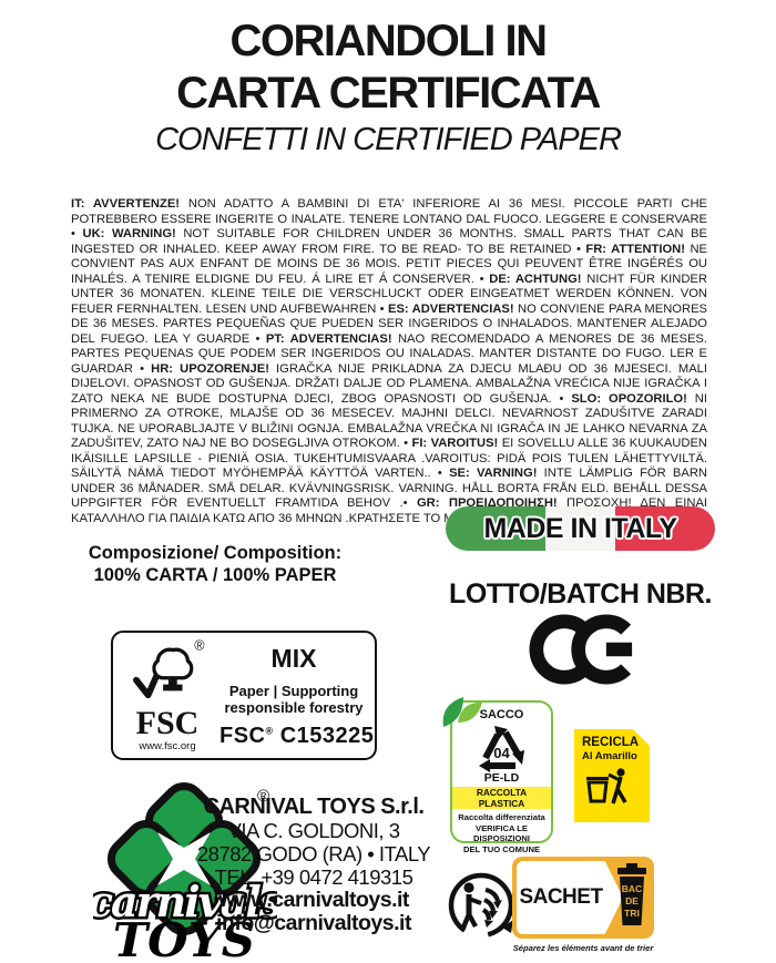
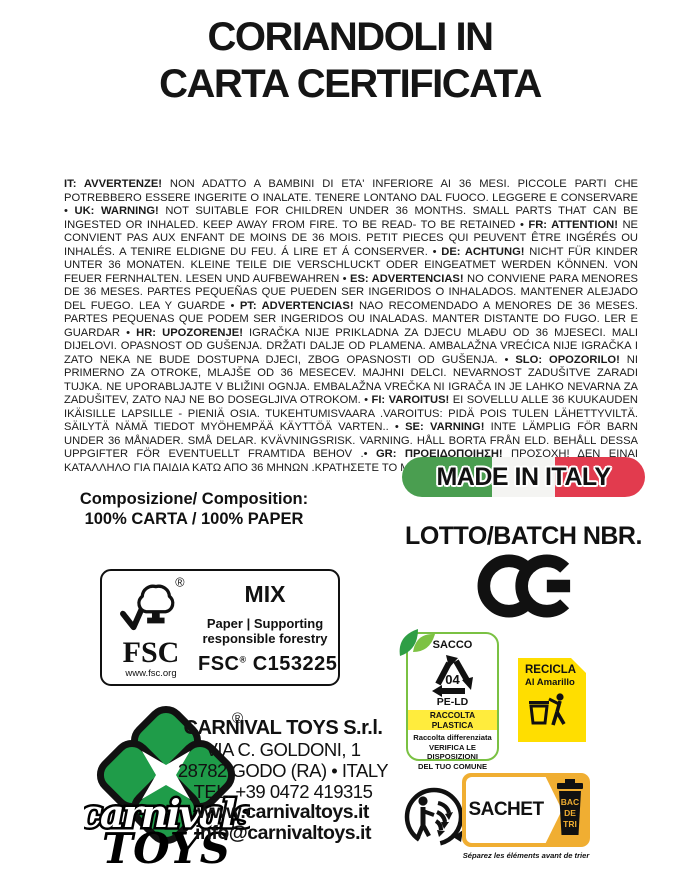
  CORIANDOLI IN
  CARTA CERTIFICATA
- CONFETTI IN CERTIFIED PAPER
  IT: AVVERTENZE! NON ADATTO A BAMBINI DI ETA' INFERIORE AI 36 MESI. PICCOLE PARTI CHE POTREBBERO ESSERE INGERITE O INALATE. TENERE LONTANO DAL FUOCO. LEGGERE E CONSERVARE • UK: WARNING! NOT SUITABLE FOR CHILDREN UNDER 36 MONTHS. SMALL PARTS THAT CAN BE INGESTED OR INHALED. KEEP AWAY FROM FIRE. TO BE READ- TO BE RETAINED • FR: ATTENTION! NE CONVIENT PAS AUX ENFANT DE MOINS DE 36 MOIS. PETIT PIECES QUI PEUVENT ÊTRE INGÉRÉS OU INHALÉS. A TENIRE ELDIGNE DU FEU. Á LIRE ET Á CONSERVER. • DE: ACHTUNG! NICHT FÜR KINDER UNTER 36 MONATEN. KLEINE TEILE DIE VERSCHLUCKT ODER EINGEATMET WERDEN KÖNNEN. VON FEUER FERNHALTEN. LESEN UND AUFBEWAHREN • ES: ADVERTENCIAS! NO CONVIENE PARA MENORES DE 36 MESES. PARTES PEQUEÑAS QUE PUEDEN SER INGERIDOS O INHALADOS. MANTENER ALEJADO DEL FUEGO. LEA Y GUARDE • PT: ADVERTENCIAS! NAO RECOMENDADO A MENORES DE 36 MESES. PARTES PEQUENAS QUE PODEM SER INGERIDOS OU INALADAS. MANTER DISTANTE DO FUGO. LER E GUARDAR • HR: UPOZORENJE! IGRAČKA NIJE PRIKLADNA ZA DJECU MLAĐU OD 36 MJESECI. MALI DIJELOVI. OPASNOST OD GUŠENJA. DRŽATI DALJE OD PLAMENA. AMBALAŽNA VREĆICA NIJE IGRAČKA I ZATO NEKA NE BUDE DOSTUPNA DJECI, ZBOG OPASNOSTI OD GUŠENJA. • SLO: OPOZORILO! NI PRIMERNO ZA OTROKE, MLAJŠE OD 36 MESECEV. MAJHNI DELCI. NEVARNOST ZADUŠITVE ZARADI TUJKA. NE UPORABLJAJTE V BLIŽINI OGNJA. EMBALAŽNA VREČKA NI IGRAČA IN JE LAHKO NEVARNA ZA ZADUŠITEV, ZATO NAJ NE BO DOSEGLJIVA OTROKOM. • FI: VAROITUS! EI SOVELLU ALLE 36 KUUKAUDEN IKÄISILLE LAPSILLE - PIENIÄ OSIA. TUKEHTUMISVAARA .VAROITUS: PIDÄ POIS TULEN LÄHETTYVILTÄ. SÄILYTÄ NÄMÄ TIEDOT MYÖHEMPÄÄ KÄYTTÖÄ VARTEN.. • SE: VARNING! INTE LÄMPLIG FÖR BARN UNDER 36 MÅNADER. SMÅ DELAR. KVÄVNINGSRISK. VARNING. HÅLL BORTA FRÅN ELD. BEHÅLL DESSA UPPGIFTER FÖR EVENTUELLT FRAMTIDA BEHOV .• GR: ΠΡΟΕΙΔΟΠΟΙΗΣΗ! ΠΡΟΣΟΧΗ! ΔΕΝ ΕΙΝΑΙ ΚΑΤΑΛΛΗΛΟ ΓΙΑ ΠΑΙΔΙΑ ΚΑΤΩ ΑΠΟ 36 ΜΗΝΩΝ .ΚΡΑΤΗΣΕΤΕ ΤΟ
  Composizione/ Composition:
  100% CARTA / 100% PAPER
  MADE IN ITALY
  LOTTO/BATCH NBR.
  ®
  FSC
  www.fsc.org
  MIX
  Paper | Supporting
  responsible forestry
  FSC® C153225
  SACCO
  04
  PE-LD
  RACCOLTA PLASTICA
  Raccolta differenziata
  VERIFICA LE DISPOSIZIONI
  DEL TUO COMUNE
  RECICLA
  Al Amarillo
  ®
  carnivals
  TOYS
  CARNIVAL TOYS S.r.l.
- VIA C. GOLDONI, 3
+ VIA C. GOLDONI, 1
  28782 GODO (RA) • ITALY
  TEL. +39 0472 419315
  www.carnivaltoys.it
  info@carnivaltoys.it
  SACHET
  BAC
  DE
  TRI
  Séparez les éléments avant de trier
